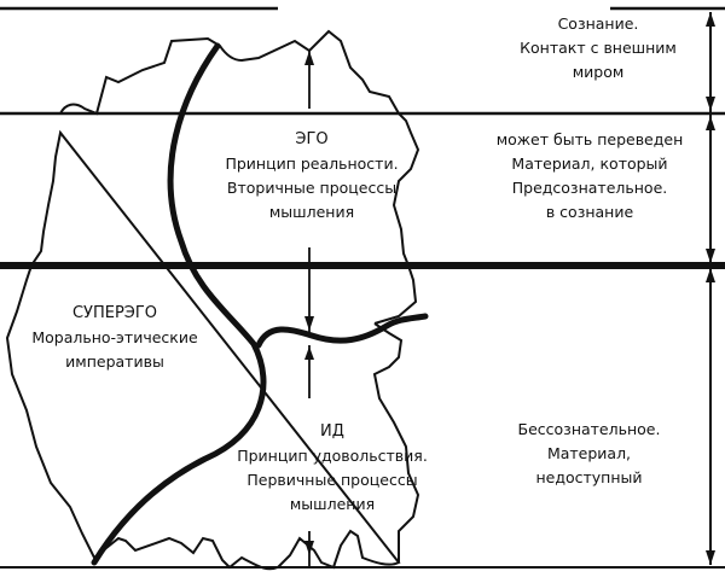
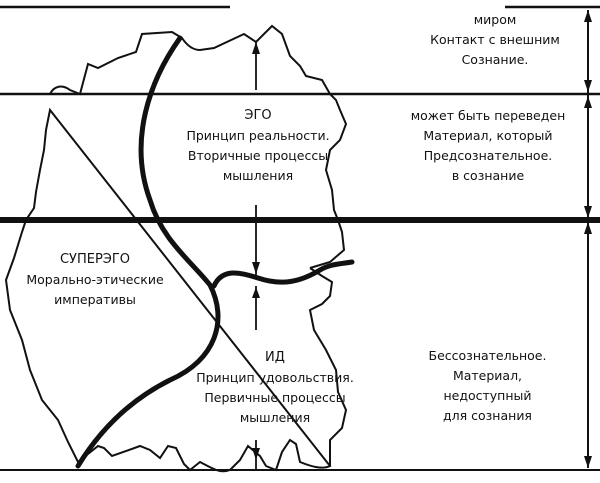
- Сознание.
+ миром
  Контакт с внешним
- миром
+ Сознание.
  может быть переведен
  Материал, который
  Предсознательное.
  в сознание
  Бессознательное.
  Материал,
  недоступный
+ для сознания
  ЭГО
  Принцип реальности.
  Вторичные процессы
  мышления
  СУПЕРЭГО
  Морально-этические
  императивы
  ИД
  Принцип удовольствия.
  Первичные процессы
  мышления
